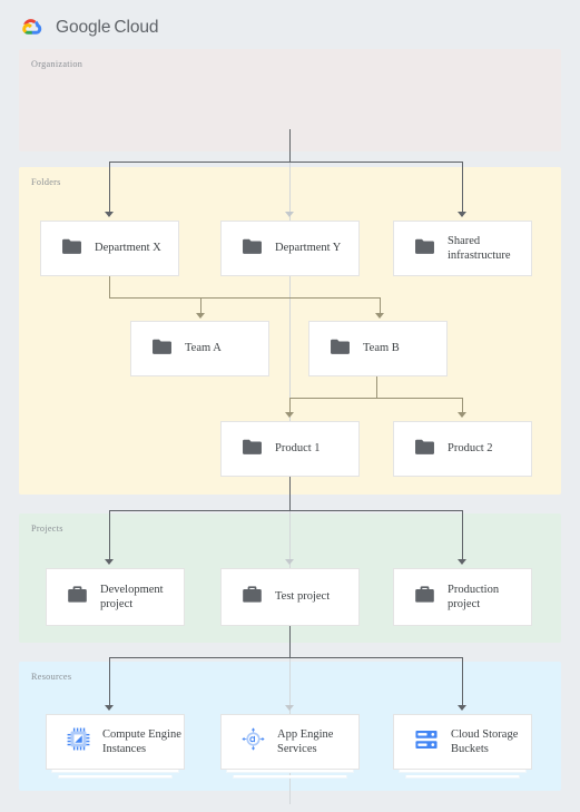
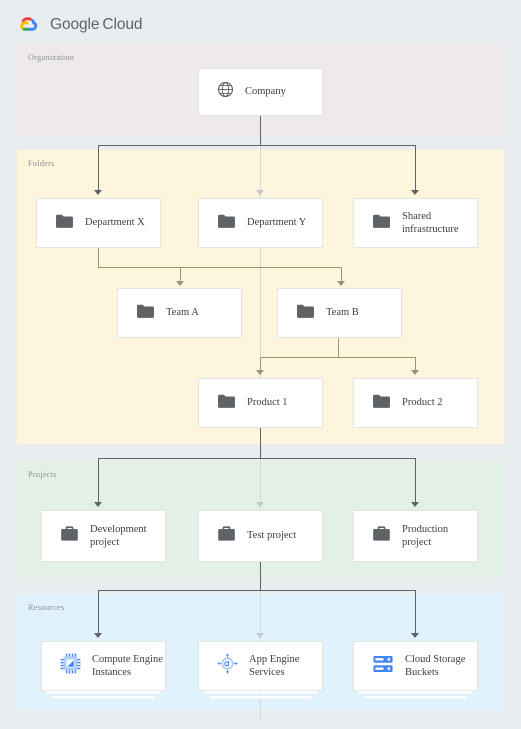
  Google Cloud
  Organization
  Folders
  Projects
  Resources
+ Company
  Department X
  Department Y
  Shared
  infrastructure
  Team A
  Team B
  Product 1
  Product 2
  Development
  project
  Test project
  Production
  project
  Compute Engine
  Instances
  App Engine
  Services
  Cloud Storage
  Buckets
